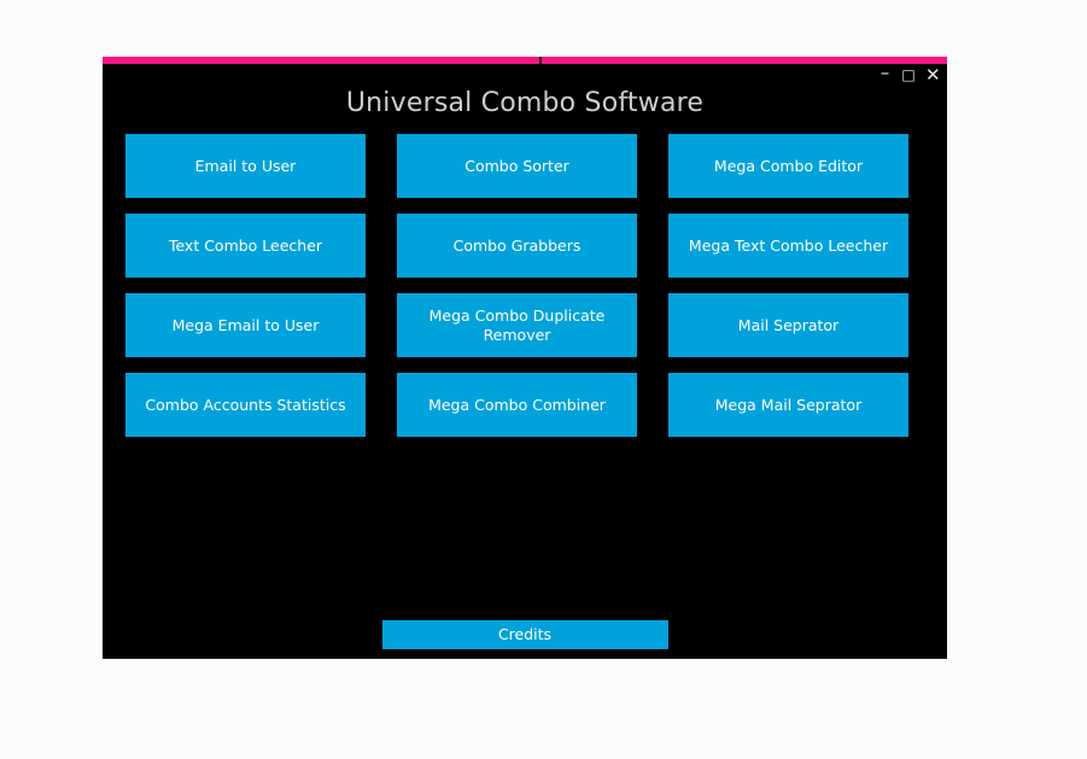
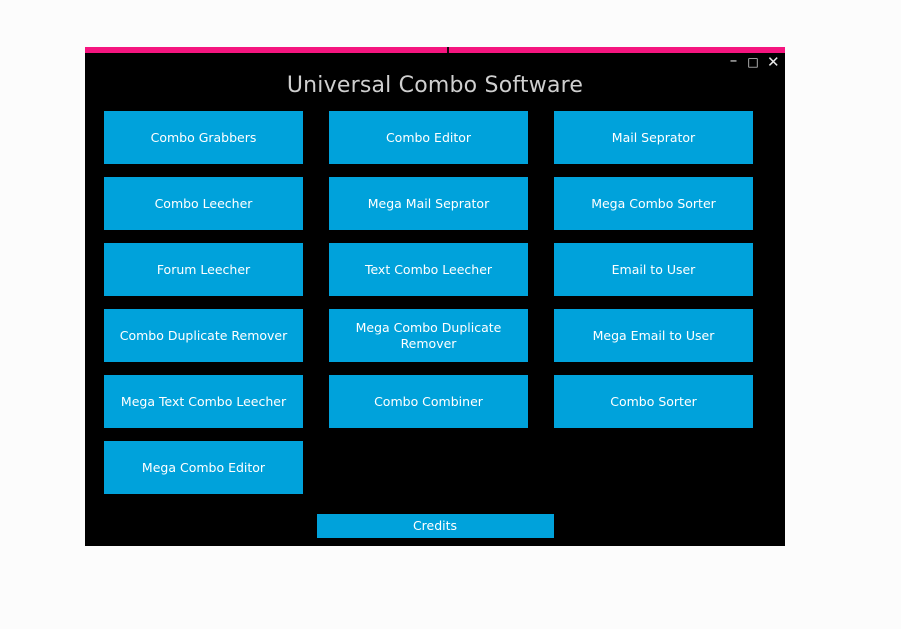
  –
  □
  ✕
  Universal Combo Software
- Email to User
+ Combo Grabbers
+ Combo Editor
- Combo Sorter
+ Mail Seprator
+ Combo Leecher
- Mega Combo Editor
+ Mega Mail Seprator
+ Mega Combo Sorter
+ Forum Leecher
  Text Combo Leecher
- Combo Grabbers
+ Email to User
+ Combo Duplicate Remover
- Mega Text Combo Leecher
+ Mega Combo Duplicate Remover
  Mega Email to User
- Mega Combo Duplicate Remover
+ Mega Text Combo Leecher
+ Combo Combiner
- Mail Seprator
+ Combo Sorter
- Combo Accounts Statistics
- Mega Combo Combiner
- Mega Mail Seprator
+ Mega Combo Editor
  Credits
